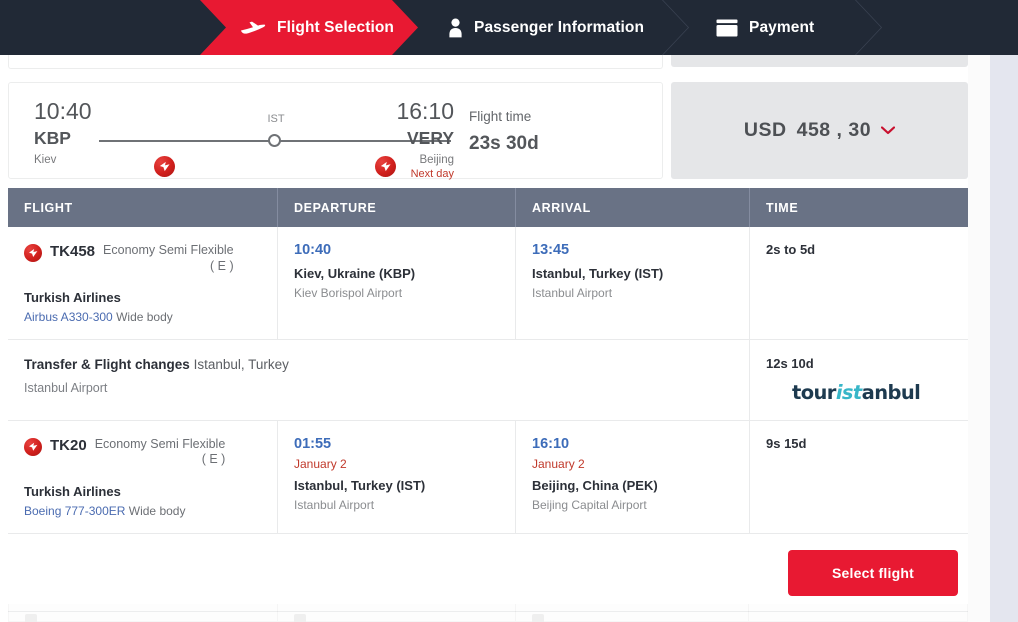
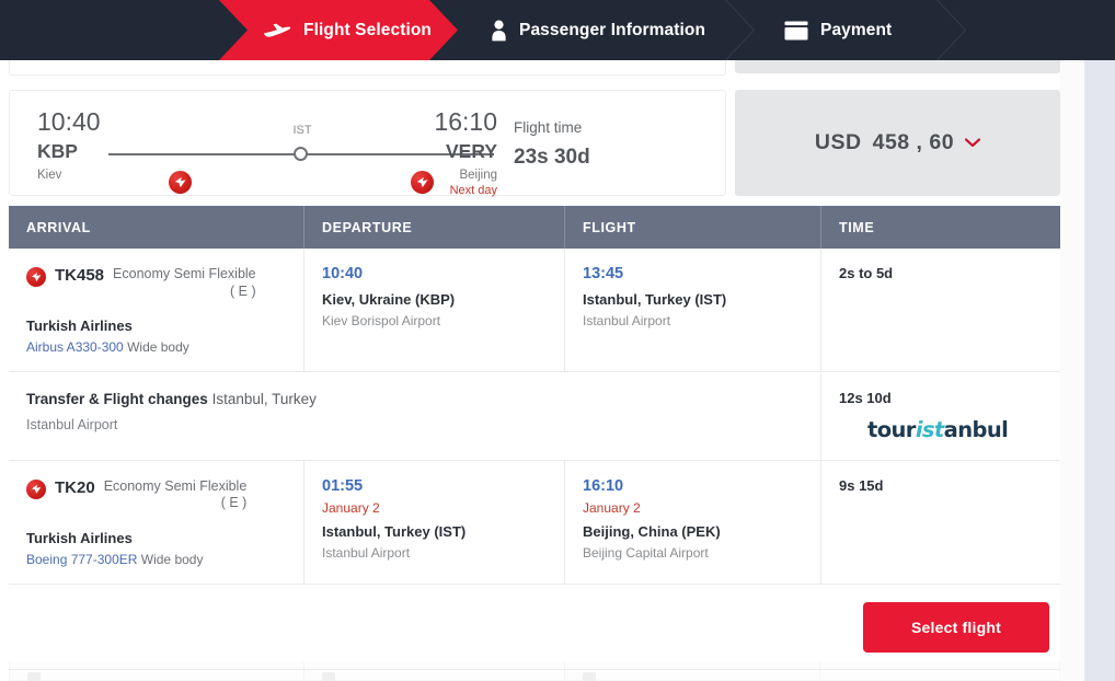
  Flight Selection
  Passenger Information
  Payment
  10:40
  KBP
  Kiev
  IST
  16:10
  VERY
  Beijing
  Next day
  Flight time
  23s 30d
  USD
- 458 , 30
+ 458 , 60
- FLIGHT
+ ARRIVAL
  DEPARTURE
- ARRIVAL
+ FLIGHT
  TIME
  TK458
  Economy Semi Flexible
  ( E )
  Turkish Airlines
  Airbus A330-300 Wide body
  10:40
  Kiev, Ukraine (KBP)
  Kiev Borispol Airport
  13:45
  Istanbul, Turkey (IST)
  Istanbul Airport
  2s to 5d
  Transfer & Flight changes Istanbul, Turkey
  Istanbul Airport
  12s 10d
  touristanbul
  TK20
  Economy Semi Flexible
  ( E )
  Turkish Airlines
  Boeing 777-300ER Wide body
  01:55
  January 2
  Istanbul, Turkey (IST)
  Istanbul Airport
  16:10
  January 2
  Beijing, China (PEK)
  Beijing Capital Airport
  9s 15d
  Select flight
